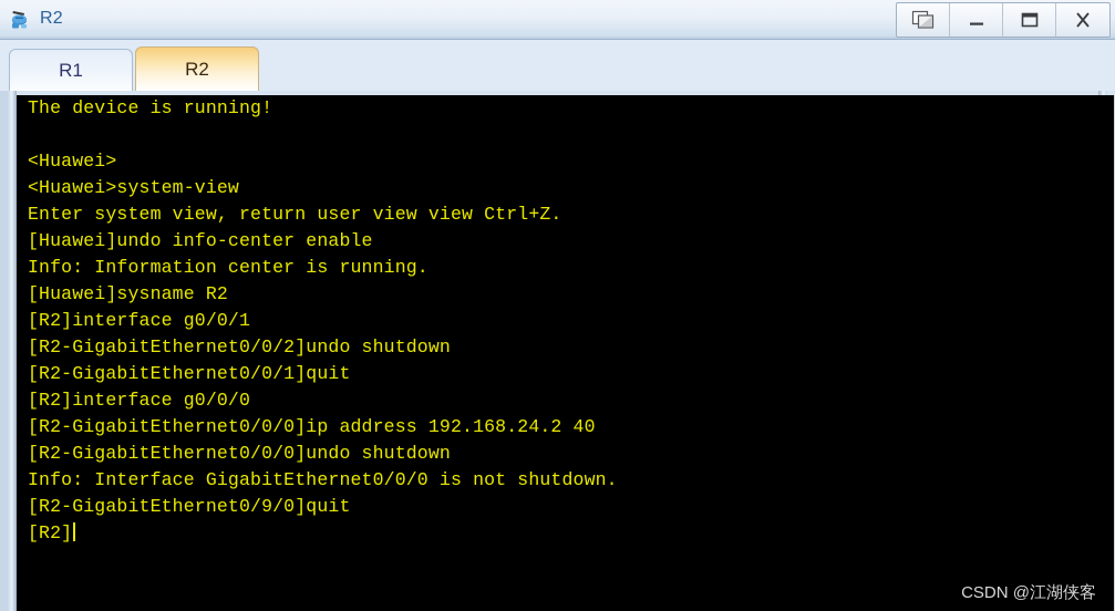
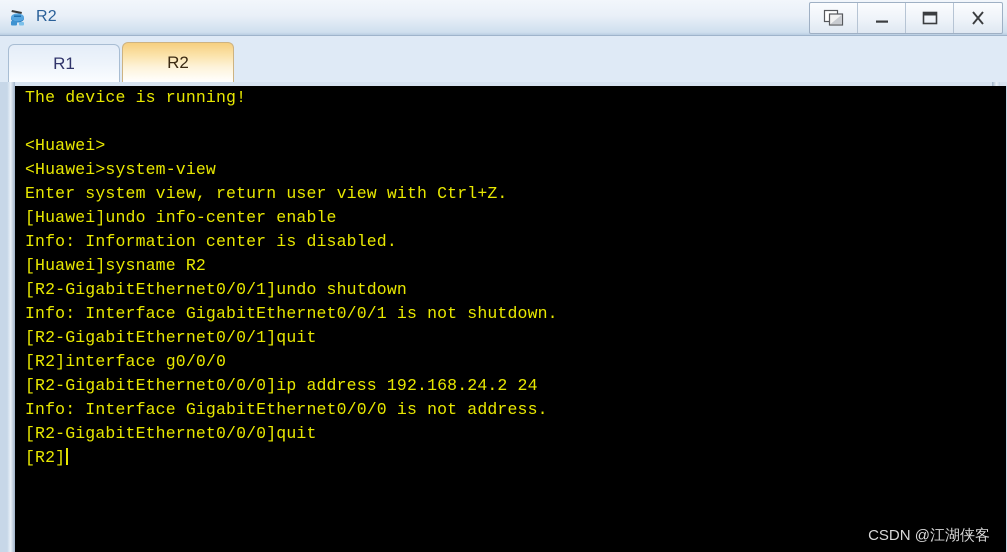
  R2
  R1
  R2
  The device is running!
  <Huawei>
  <Huawei>system-view
- Enter system view, return user view view Ctrl+Z.
+ Enter system view, return user view with Ctrl+Z.
  [Huawei]undo info-center enable
- Info: Information center is running.
+ Info: Information center is disabled.
  [Huawei]sysname R2
- [R2]interface g0/0/1
- [R2-GigabitEthernet0/0/2]undo shutdown
+ [R2-GigabitEthernet0/0/1]undo shutdown
+ Info: Interface GigabitEthernet0/0/1 is not shutdown.
  [R2-GigabitEthernet0/0/1]quit
  [R2]interface g0/0/0
- [R2-GigabitEthernet0/0/0]ip address 192.168.24.2 40
+ [R2-GigabitEthernet0/0/0]ip address 192.168.24.2 24
- [R2-GigabitEthernet0/0/0]undo shutdown
- Info: Interface GigabitEthernet0/0/0 is not shutdown.
+ Info: Interface GigabitEthernet0/0/0 is not address.
- [R2-GigabitEthernet0/9/0]quit
+ [R2-GigabitEthernet0/0/0]quit
  [R2]
  CSDN @江湖侠客
